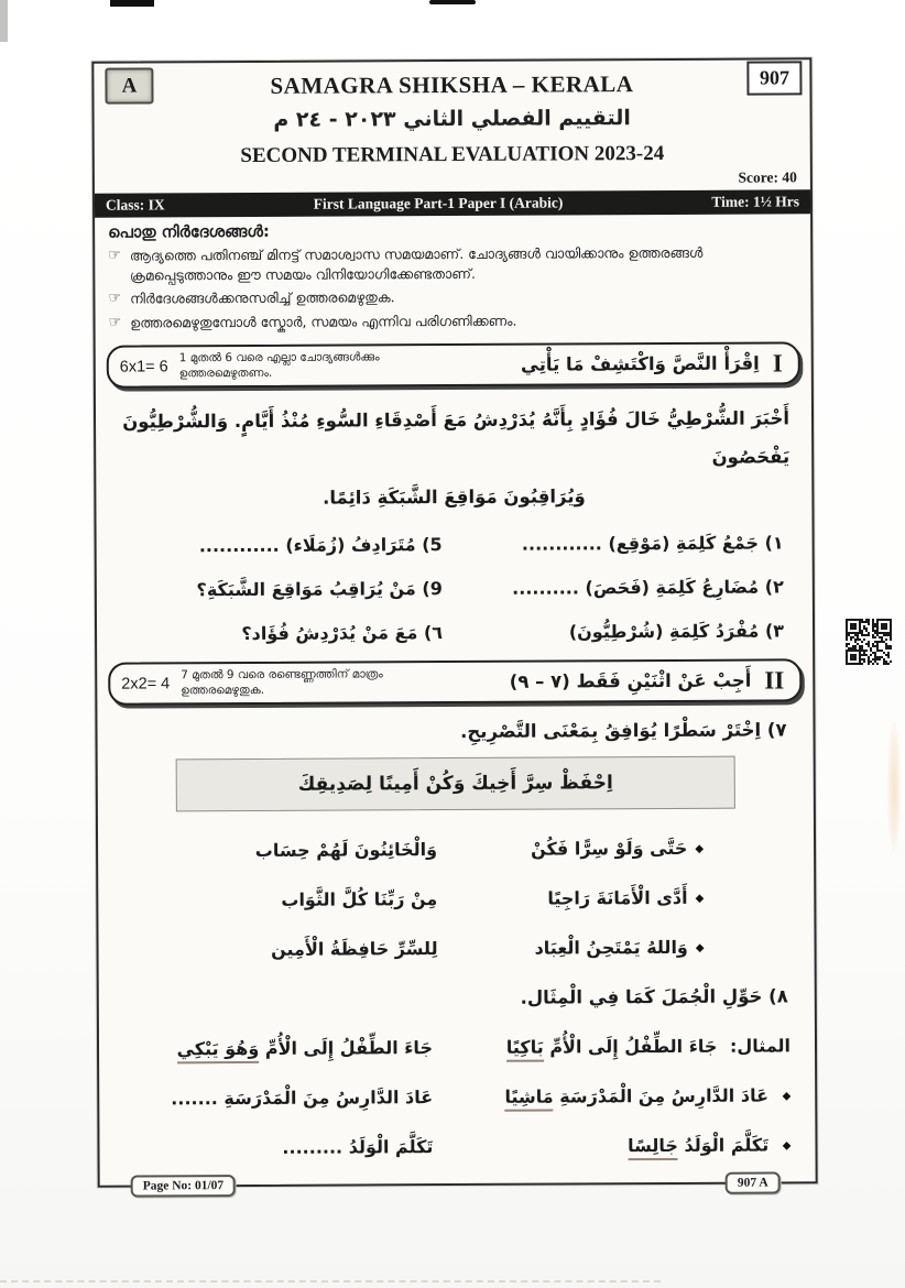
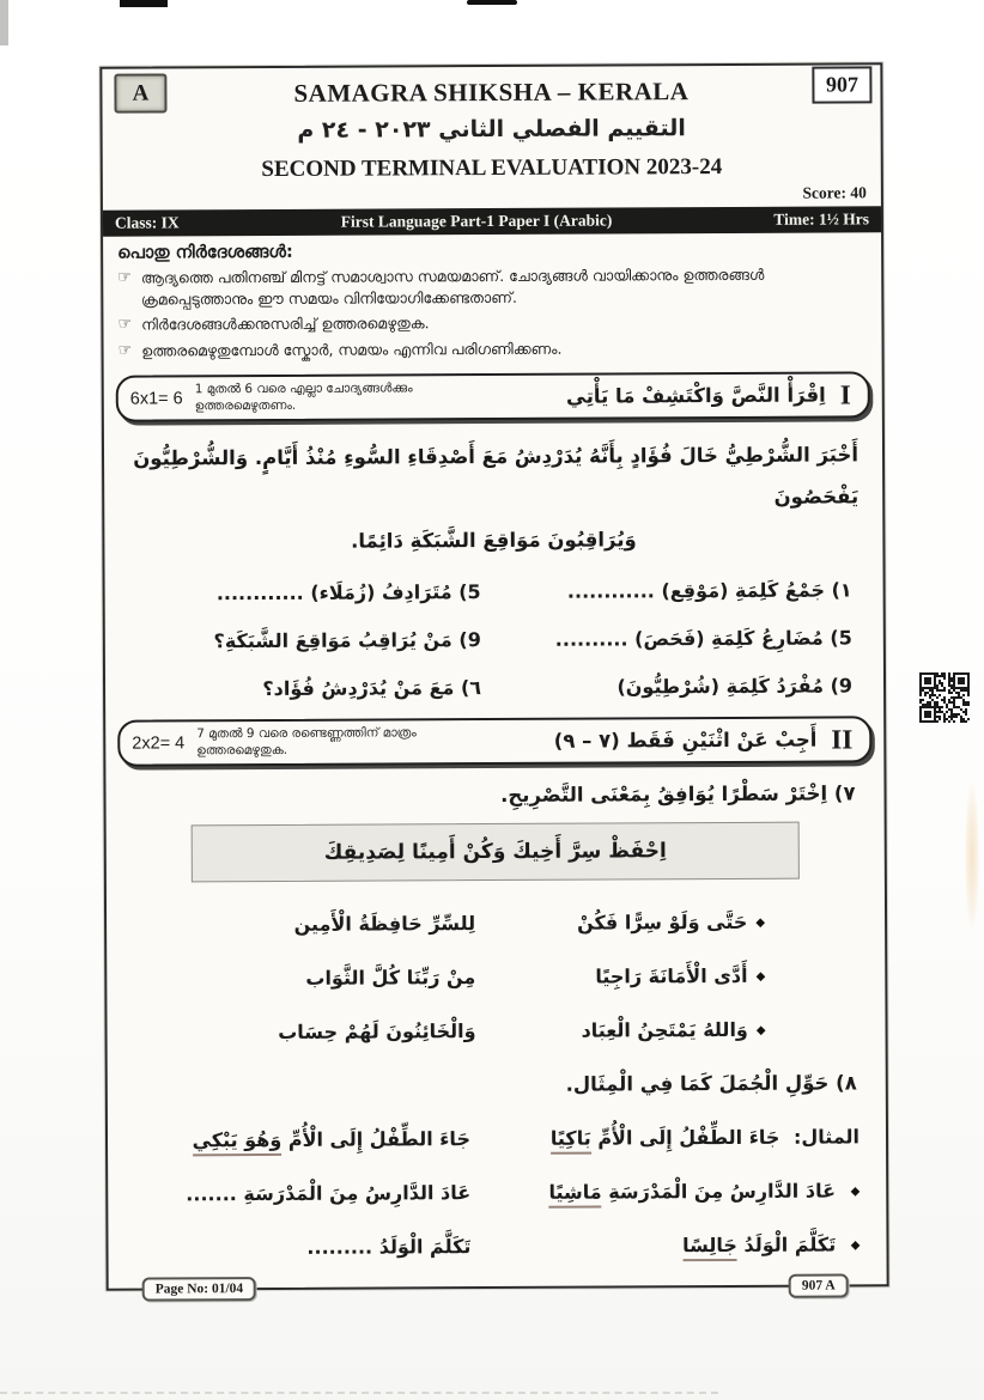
  A
  907
  SAMAGRA SHIKSHA – KERALA
  التقييم الفصلي الثاني ٢٠٢٣ - ٢٤ م
  SECOND TERMINAL EVALUATION 2023-24
  Score: 40
  Class: IX
  First Language Part-1 Paper I (Arabic)
  Time: 1½ Hrs
  പൊതു നിർദേശങ്ങൾ:
  ☞
  ആദ്യത്തെ പതിനഞ്ച് മിനട്ട് സമാശ്വാസ സമയമാണ്. ചോദ്യങ്ങൾ വായിക്കാനും ഉത്തരങ്ങൾ ക്രമപ്പെടുത്താനും ഈ സമയം വിനിയോഗിക്കേണ്ടതാണ്.
  ☞
  നിർദേശങ്ങൾക്കനുസരിച്ച് ഉത്തരമെഴുതുക.
  ☞
  ഉത്തരമെഴുതുമ്പോൾ സ്കോർ, സമയം എന്നിവ പരിഗണിക്കണം.
  6x1= 6
  1 മുതൽ 6 വരെ എല്ലാ ചോദ്യങ്ങൾക്കും ഉത്തരമെഴുതണം.
  اِقْرَأْ النَّصَّ وَاكْتَشِفْ مَا يَأْتِي
  I
  أَخْبَرَ الشُّرْطِيُّ خَالَ فُؤَادٍ بِأَنَّهُ يُدَرْدِشُ مَعَ أَصْدِقَاءِ السُّوءِ مُنْذُ أَيَّامٍ. وَالشُّرْطِيُّونَ يَفْحَصُونَ
  وَيُرَاقِبُونَ مَوَاقِعَ الشَّبَكَةِ دَائِمًا.
  ١) جَمْعُ كَلِمَةِ (مَوْقِع) ............
  5) مُتَرَادِفُ (زُمَلَاء) ............
- ٢) مُضَارِعُ كَلِمَةِ (فَحَصَ) ..........
+ 5) مُضَارِعُ كَلِمَةِ (فَحَصَ) ..........
  9) مَنْ يُرَاقِبُ مَوَاقِعَ الشَّبَكَةِ؟
- ٣) مُفْرَدُ كَلِمَةِ (شُرْطِيُّونَ)
+ 9) مُفْرَدُ كَلِمَةِ (شُرْطِيُّونَ)
  ٦) مَعَ مَنْ يُدَرْدِشُ فُؤَاد؟
  2x2= 4
  7 മുതൽ 9 വരെ രണ്ടെണ്ണത്തിന് മാത്രം ഉത്തരമെഴുതുക.
  أَجِبْ عَنْ اثْنَيْنِ فَقَط (٧ – ٩)
  II
  ٧) اِخْتَرْ سَطْرًا يُوَافِقُ بِمَعْنَى التَّصْرِيحِ.
  اِحْفَظْ سِرَّ أَخِيكَ وَكُنْ أَمِينًا لِصَدِيقِكَ
  ◆حَتَّى وَلَوْ سِرًّا فَكُنْ
- وَالْخَائِنُونَ لَهُمْ حِسَاب
+ لِلسِّرِّ حَافِظَةُ الْأَمِين
  ◆أَدَّى الْأَمَانَةَ رَاجِيًا
  مِنْ رَبِّنَا كُلَّ الثَّوَاب
  ◆وَاللهُ يَمْتَحِنُ الْعِبَاد
- لِلسِّرِّ حَافِظَةُ الْأَمِين
+ وَالْخَائِنُونَ لَهُمْ حِسَاب
  ٨) حَوِّلِ الْجُمَلَ كَمَا فِي الْمِثَال.
  المثال: جَاءَ الطِّفْلُ إِلَى الْأُمِّ بَاكِيًا
  جَاءَ الطِّفْلُ إِلَى الْأُمِّ وَهُوَ يَبْكِي
  ◆ عَادَ الدَّارِسُ مِنَ الْمَدْرَسَةِ مَاشِيًا
  عَادَ الدَّارِسُ مِنَ الْمَدْرَسَةِ .......
  ◆ تَكَلَّمَ الْوَلَدُ جَالِسًا
  تَكَلَّمَ الْوَلَدُ .........
- Page No: 01/07
+ Page No: 01/04
  907 A
